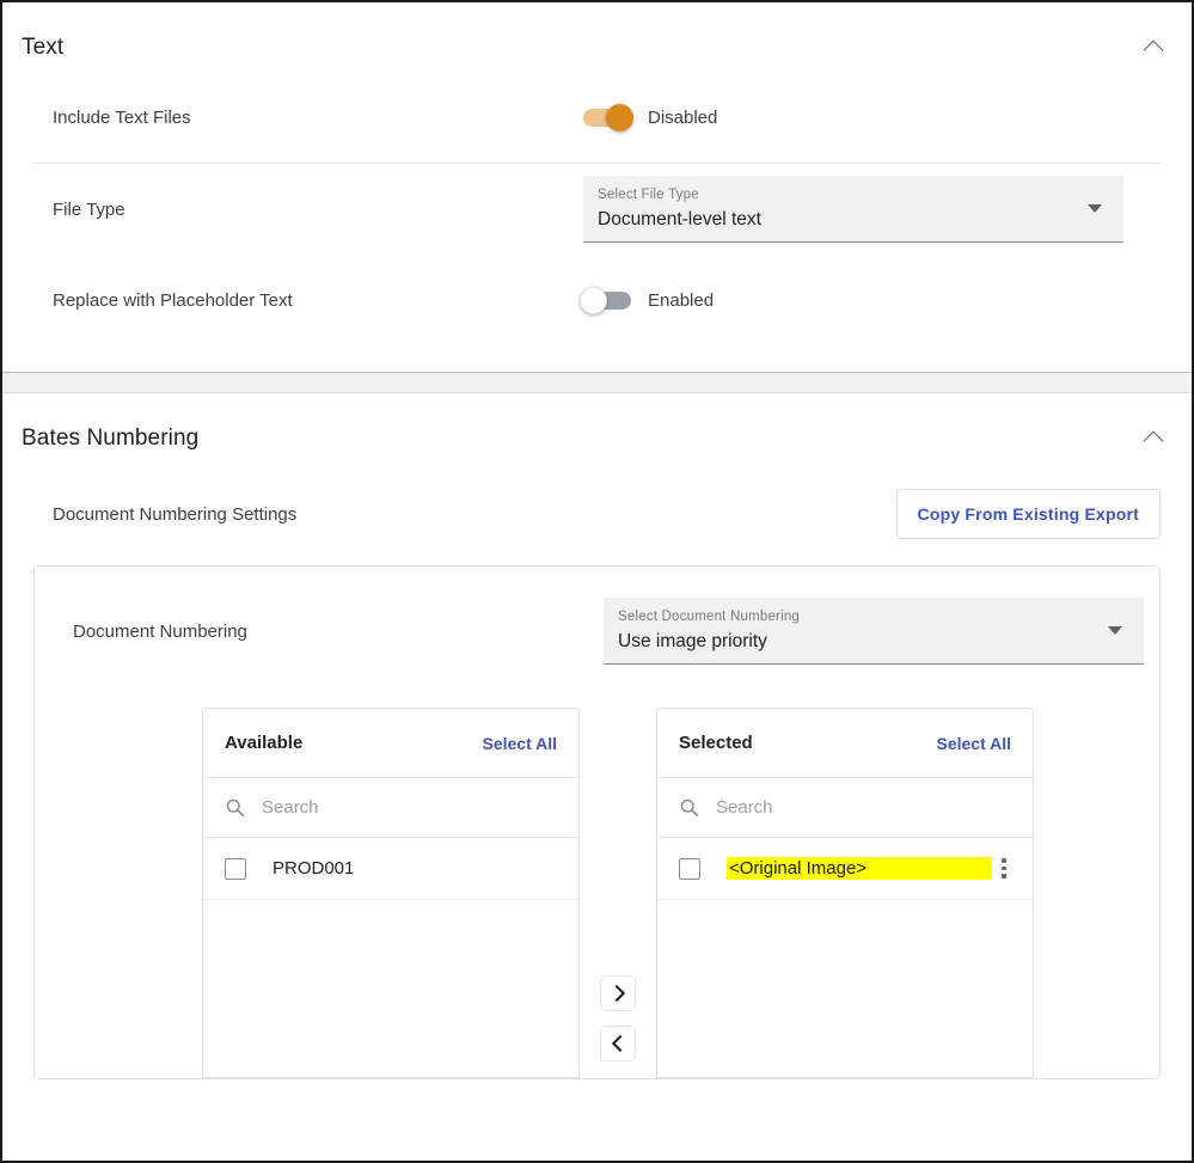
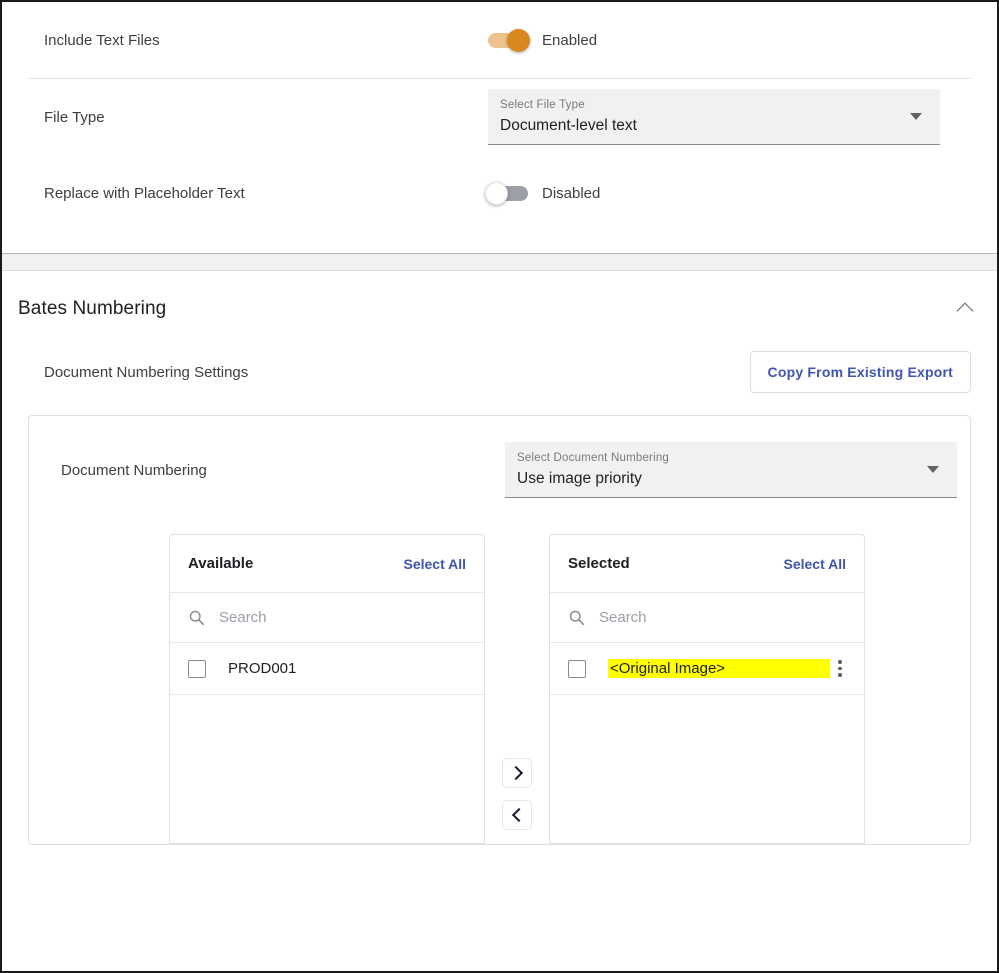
- Text
  Include Text Files
- Disabled
+ Enabled
  File Type
  Select File Type
  Document-level text
  Replace with Placeholder Text
- Enabled
+ Disabled
  Bates Numbering
  Document Numbering Settings
  Copy From Existing Export
  Document Numbering
  Select Document Numbering
  Use image priority
  Available
  Select All
  Search
  PROD001
  Selected
  Select All
  Search
  <Original Image>
